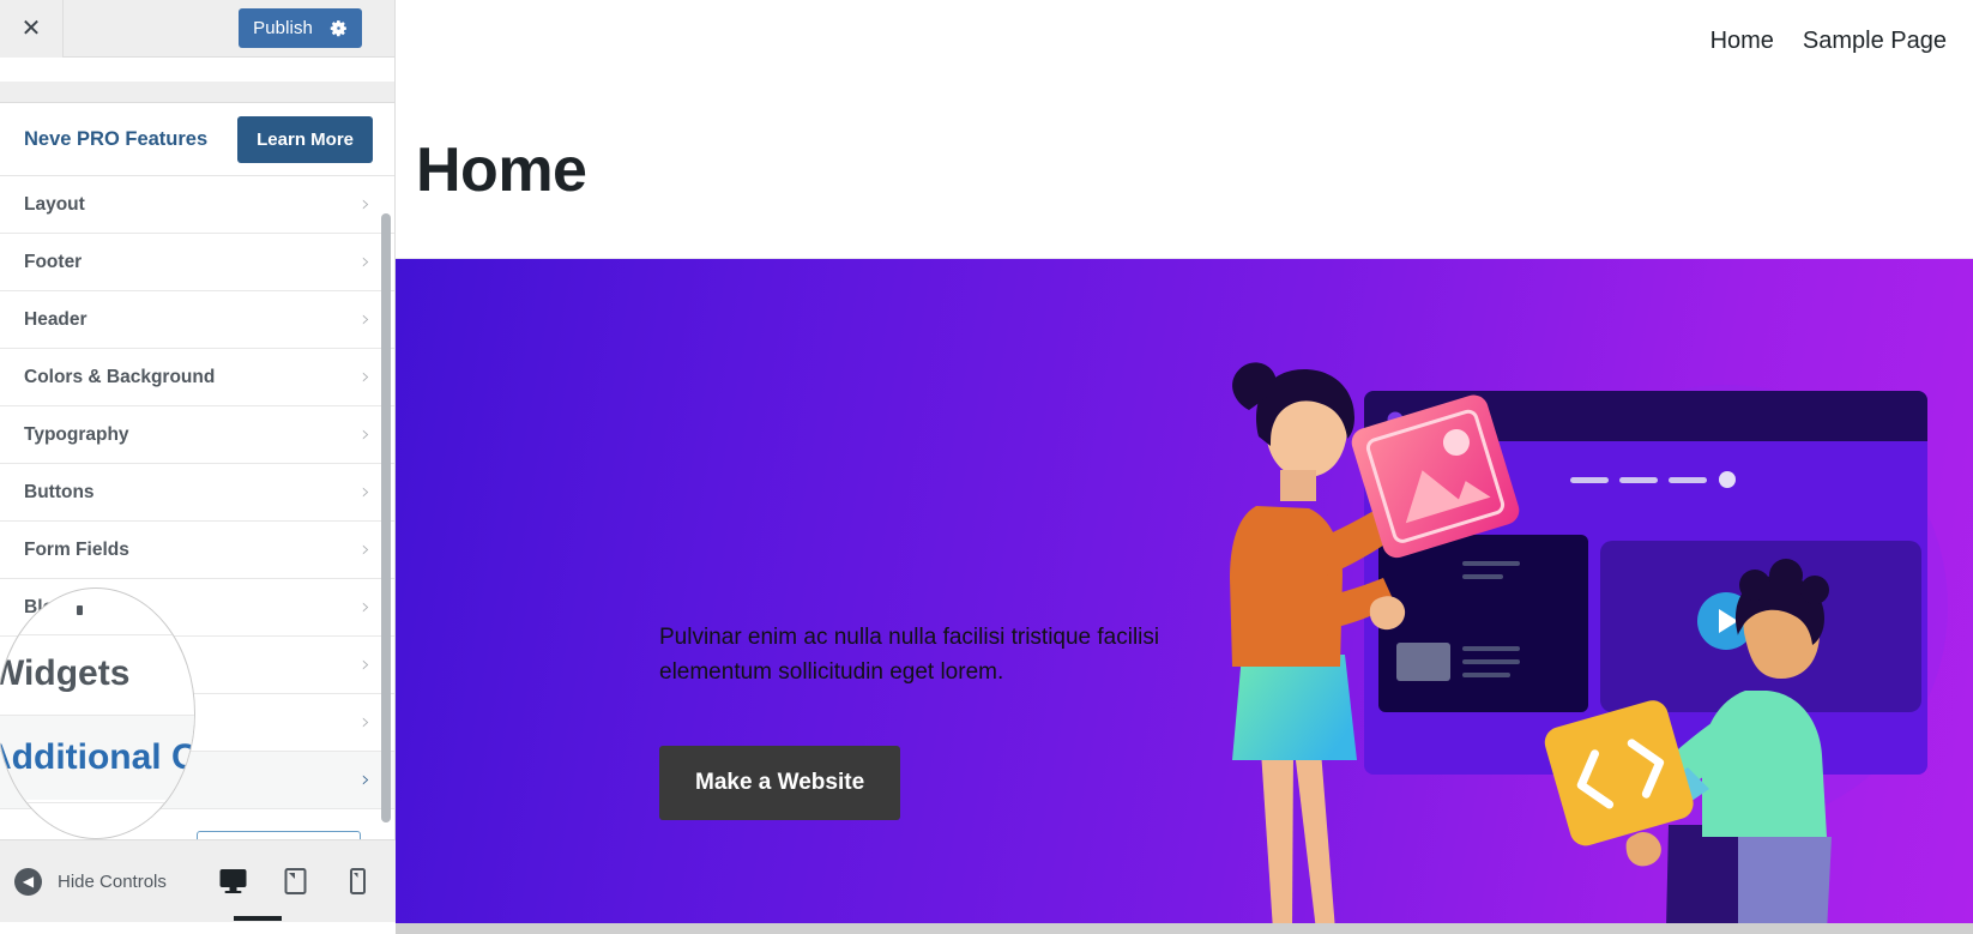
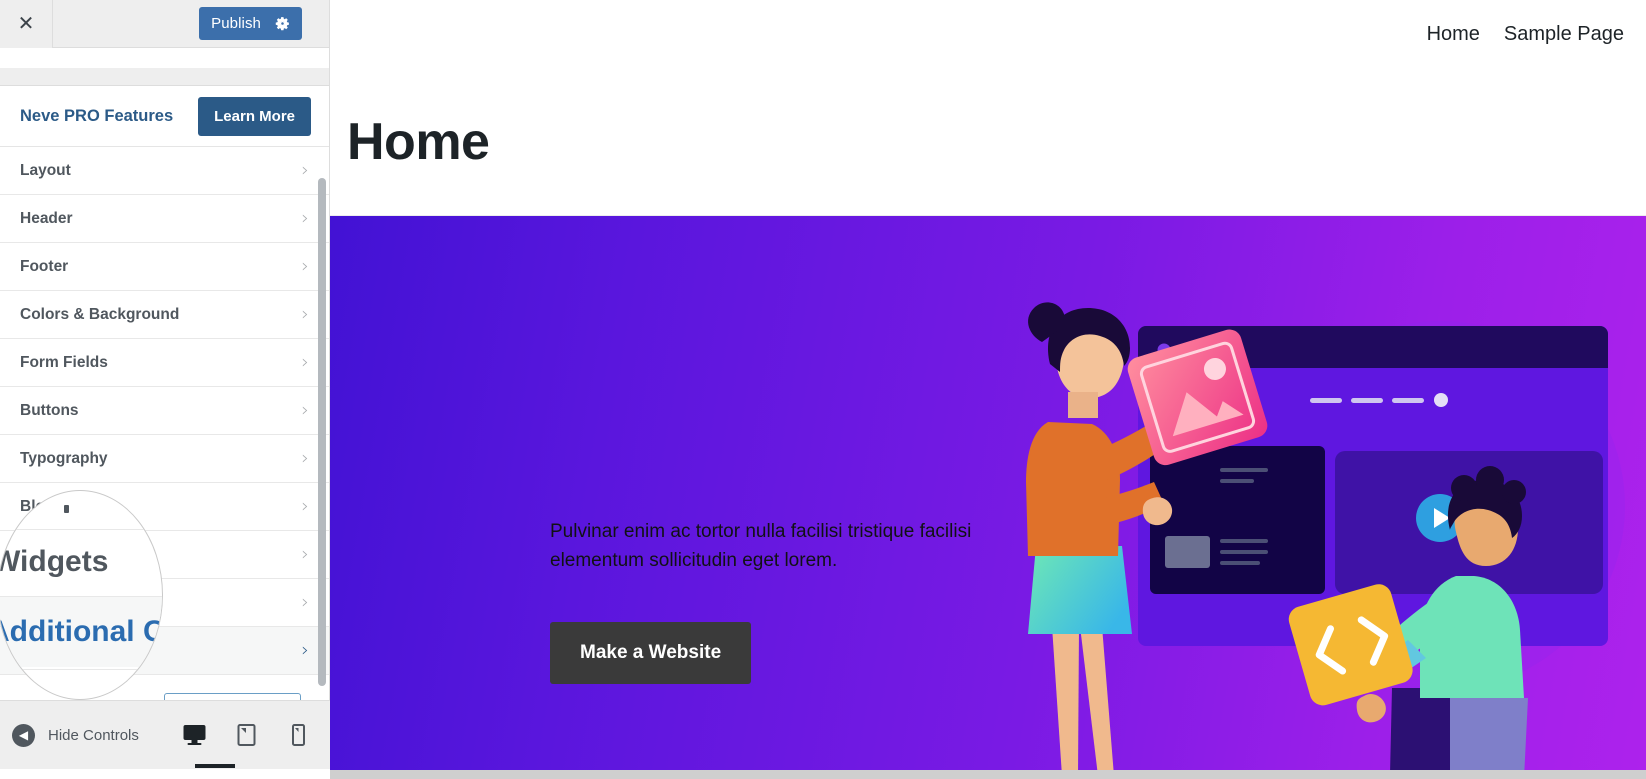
  Home
  Sample Page
  Home
- Pulvinar enim ac nulla nulla facilisi tristique facilisi elementum sollicitudin eget lorem.
+ Pulvinar enim ac tortor nulla facilisi tristique facilisi elementum sollicitudin eget lorem.
  Make a Website
  ✕
  Publish
  Neve PRO Features
  Learn More
  Layout
  ›
- Footer
+ Header
  ›
- Header
+ Footer
  ›
  Colors & Background
  ›
- Typography
+ Form Fields
  ›
  Buttons
  ›
- Form Fields
+ Typography
  ›
  ›
  ›
  ›
  ›
  Widgets
  dditional C
  ◀
  Hide Controls
